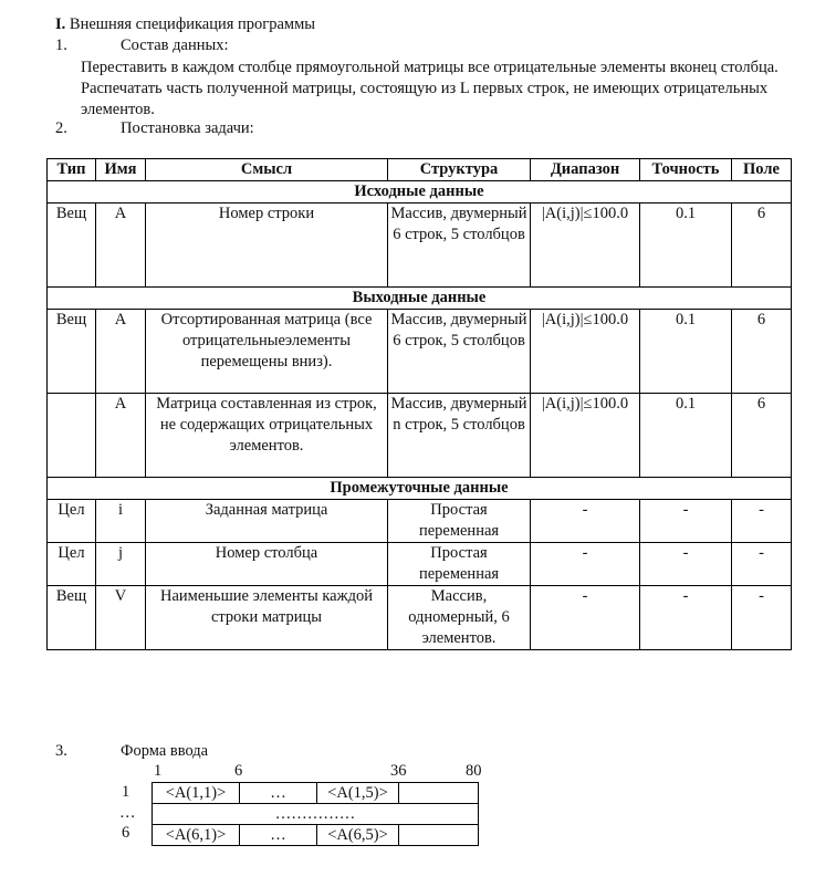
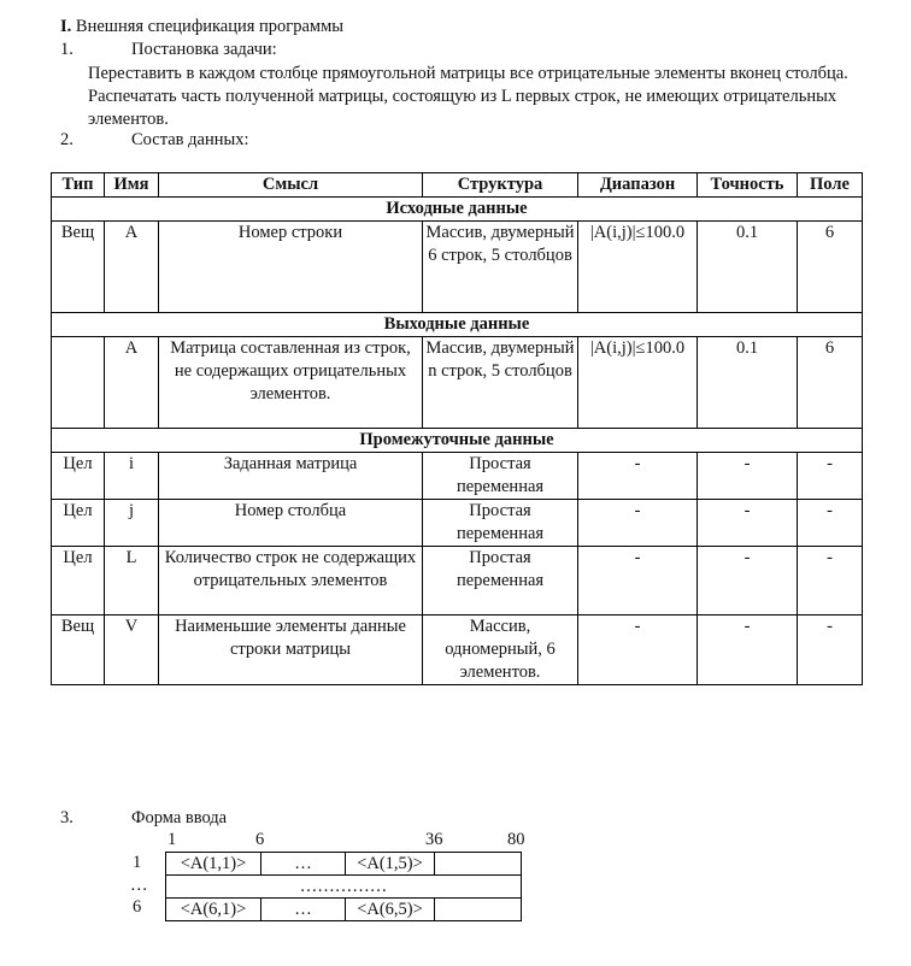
  I. Внешняя спецификация программы
  1.
- Состав данных:
+ Постановка задачи:
  Переставить в каждом столбце прямоугольной матрицы все отрицательные элементы вконец столбца. Распечатать часть полученной матрицы, состоящую из L первых строк, не имеющих отрицательных элементов.
  2.
- Постановка задачи:
+ Состав данных:
  Тип	Имя	Смысл	Структура	Диапазон	Точность	Поле
  Исходные данные
  Вещ	A	Номер строки	Массив, двумерный 6 строк, 5 столбцов	|A(i,j)|≤100.0	0.1	6
  Выходные данные
- Вещ	A	Отсортированная матрица (все отрицательныеэлементы перемещены вниз).	Массив, двумерный 6 строк, 5 столбцов	|A(i,j)|≤100.0	0.1	6
  	A	Матрица составленная из строк, не содержащих отрицательных элементов.	Массив, двумерный n строк, 5 столбцов	|A(i,j)|≤100.0	0.1	6
  Промежуточные данные
  Цел	i	Заданная матрица	Простая переменная	-	-	-
  Цел	j	Номер столбца	Простая переменная	-	-	-
+ Цел	L	Количество строк не содержащих отрицательных элементов	Простая переменная	-	-	-
- Вещ	V	Наименьшие элементы каждой строки матрицы	Массив, одномерный, 6 элементов.	-	-	-
+ Вещ	V	Наименьшие элементы данные строки матрицы	Массив, одномерный, 6 элементов.	-	-	-
  3.
  Форма ввода
  1
  6
  36
  80
  1
  …
  6
  <A(1,1)>	…	<A(1,5)>
  ……………
  <A(6,1)>	…	<A(6,5)>
